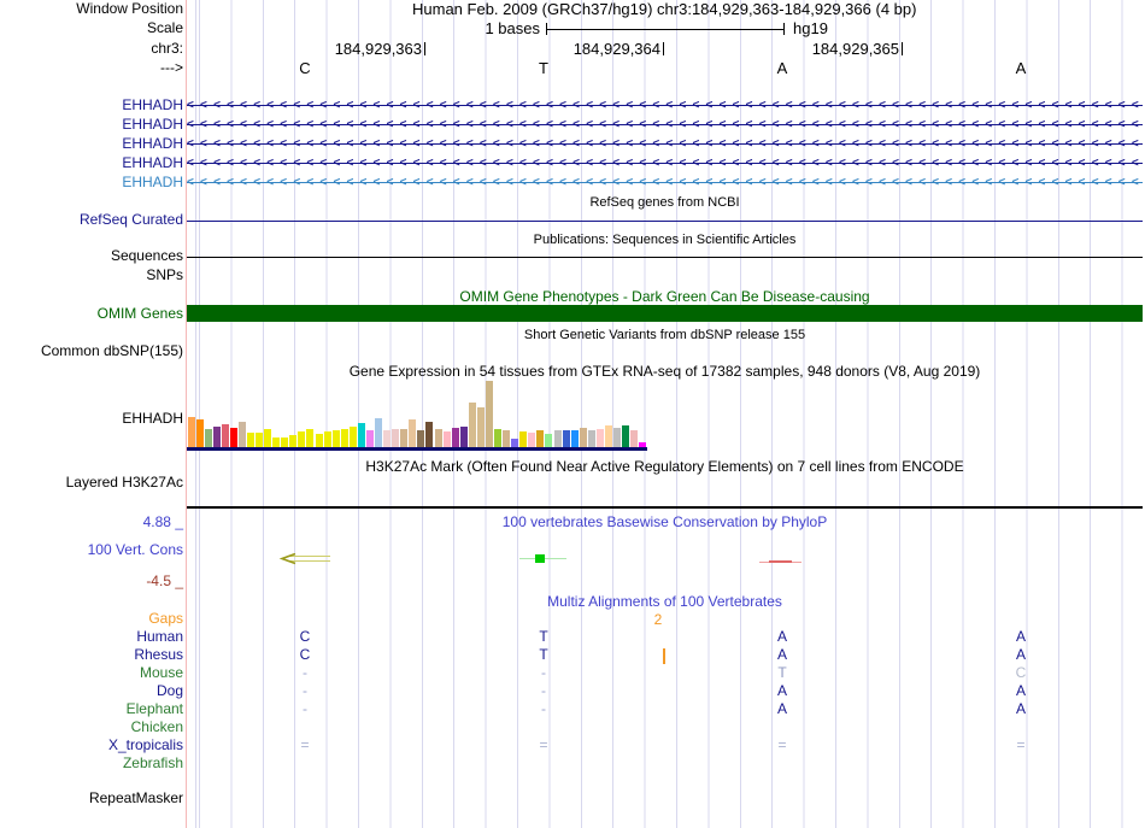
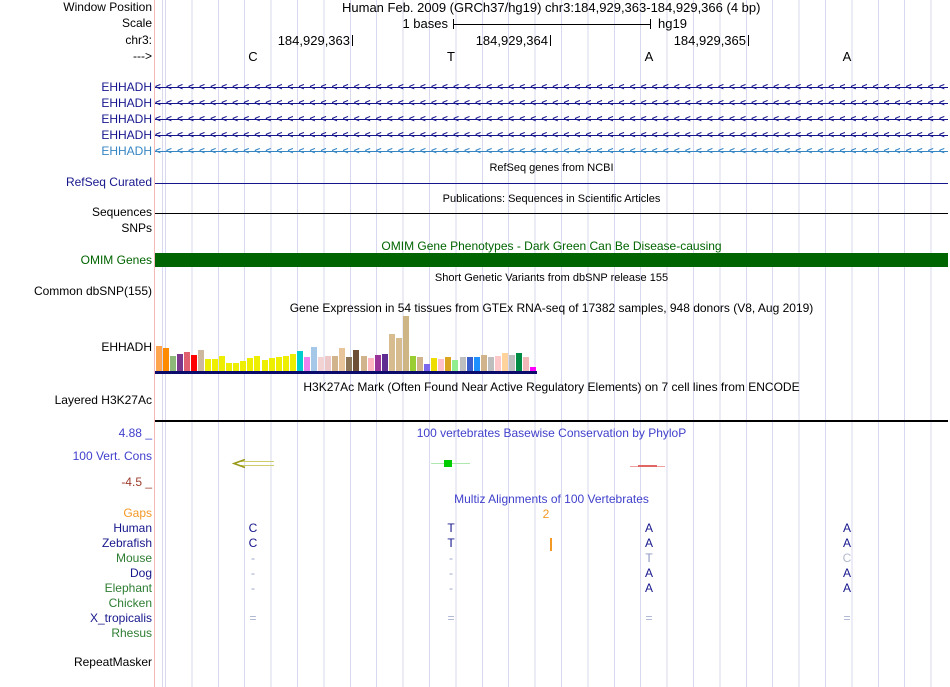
  Window Position
  Human Feb. 2009 (GRCh37/hg19) chr3:184,929,363-184,929,366 (4 bp)
  Scale
  1 bases
  hg19
  chr3:
  184,929,363
  184,929,364
  184,929,365
  --->
  C
  T
  A
  A
  EHHADH
  <<<<<<<<<<<<<<<<<<<<<<<<<<<<<<<<<<<<<<<<<<<<<<<<<<<<<<<<<<<<<<<<<<<<<<<<
  EHHADH
  <<<<<<<<<<<<<<<<<<<<<<<<<<<<<<<<<<<<<<<<<<<<<<<<<<<<<<<<<<<<<<<<<<<<<<<<
  EHHADH
  <<<<<<<<<<<<<<<<<<<<<<<<<<<<<<<<<<<<<<<<<<<<<<<<<<<<<<<<<<<<<<<<<<<<<<<<
  EHHADH
  <<<<<<<<<<<<<<<<<<<<<<<<<<<<<<<<<<<<<<<<<<<<<<<<<<<<<<<<<<<<<<<<<<<<<<<<
  EHHADH
  <<<<<<<<<<<<<<<<<<<<<<<<<<<<<<<<<<<<<<<<<<<<<<<<<<<<<<<<<<<<<<<<<<<<<<<<
  RefSeq genes from NCBI
  RefSeq Curated
  Publications: Sequences in Scientific Articles
  Sequences
  SNPs
  OMIM Gene Phenotypes - Dark Green Can Be Disease-causing
  OMIM Genes
  Short Genetic Variants from dbSNP release 155
  Common dbSNP(155)
  Gene Expression in 54 tissues from GTEx RNA-seq of 17382 samples, 948 donors (V8, Aug 2019)
  EHHADH
  H3K27Ac Mark (Often Found Near Active Regulatory Elements) on 7 cell lines from ENCODE
  Layered H3K27Ac
  100 vertebrates Basewise Conservation by PhyloP
  4.88 _
  100 Vert. Cons
  -4.5 _
  Multiz Alignments of 100 Vertebrates
  Gaps
  2
  Human
  C
  T
  A
  A
- Rhesus
+ Zebrafish
  C
  T
  A
  A
  Mouse
  -
  -
  T
  C
  Dog
  -
  -
  A
  A
  Elephant
  -
  -
  A
  A
  Chicken
  X_tropicalis
  =
  =
  =
  =
- Zebrafish
+ Rhesus
  RepeatMasker
